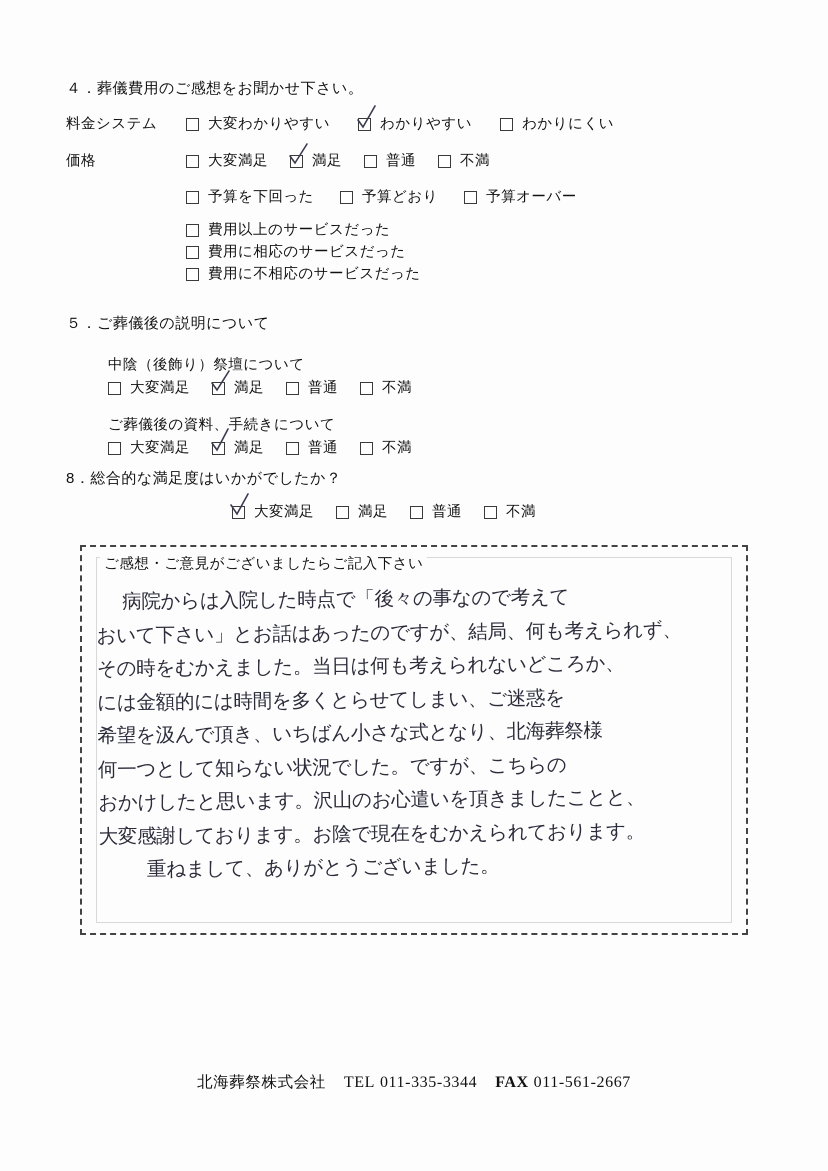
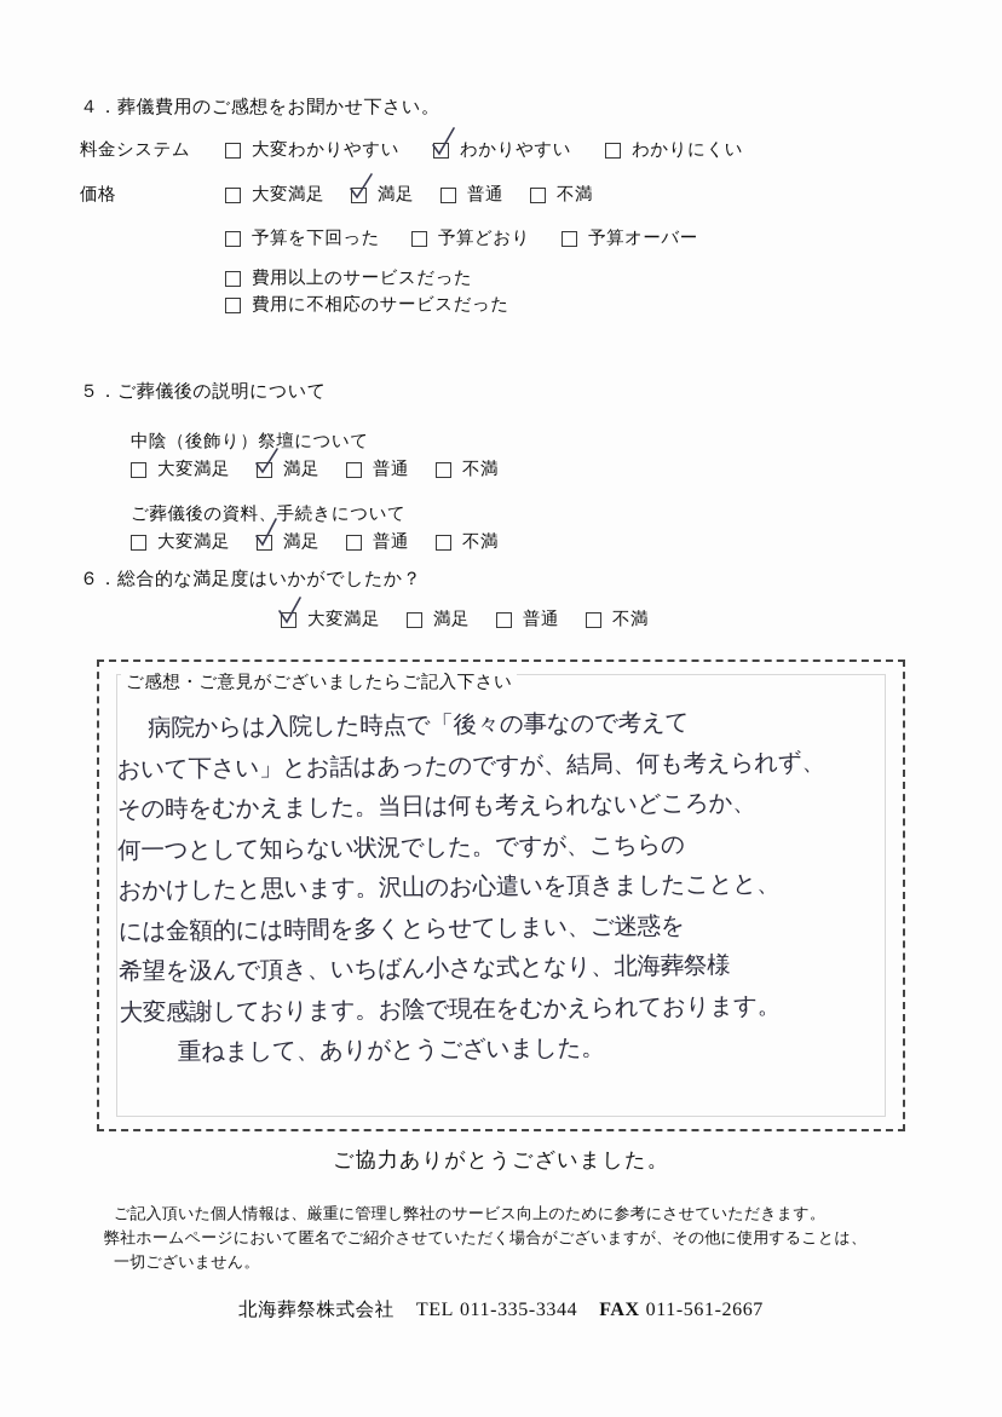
  ４．葬儀費用のご感想をお聞かせ下さい。
  料金システム
  大変わかりやすい
  わかりやすい
  わかりにくい
  価格
  大変満足
  満足
  普通
  不満
  予算を下回った
  予算どおり
  予算オーバー
  費用以上のサービスだった
- 費用に相応のサービスだった
  費用に不相応のサービスだった
  ５．ご葬儀後の説明について
  中陰（後飾り）祭壇について
  大変満足
  満足
  普通
  不満
  ご葬儀後の資料、手続きについて
  大変満足
  満足
  普通
  不満
- 8．総合的な満足度はいかがでしたか？
+ ６．総合的な満足度はいかがでしたか？
  大変満足
  満足
  普通
  不満
  ご感想・ご意見がございましたらご記入下さい
  病院からは入院した時点で「後々の事なので考えて
  おいて下さい」とお話はあったのですが、結局、何も考えられず、
  その時をむかえました。当日は何も考えられないどころか、
- には金額的には時間を多くとらせてしまい、ご迷惑を
+ 何一つとして知らない状況でした。ですが、こちらの
- 希望を汲んで頂き、いちばん小さな式となり、北海葬祭様
+ おかけしたと思います。沢山のお心遣いを頂きましたことと、
- 何一つとして知らない状況でした。ですが、こちらの
+ には金額的には時間を多くとらせてしまい、ご迷惑を
- おかけしたと思います。沢山のお心遣いを頂きましたことと、
+ 希望を汲んで頂き、いちばん小さな式となり、北海葬祭様
  大変感謝しております。お陰で現在をむかえられております。
  重ねまして、ありがとうございました。
+ ご協力ありがとうございました。
+ ご記入頂いた個人情報は、厳重に管理し弊社のサービス向上のために参考にさせていただきます。
+ 弊社ホームページにおいて匿名でご紹介させていただく場合がございますが、その他に使用することは、
+ 一切ございません。
  北海葬祭株式会社 TEL 011-335-3344 FAX 011-561-2667
